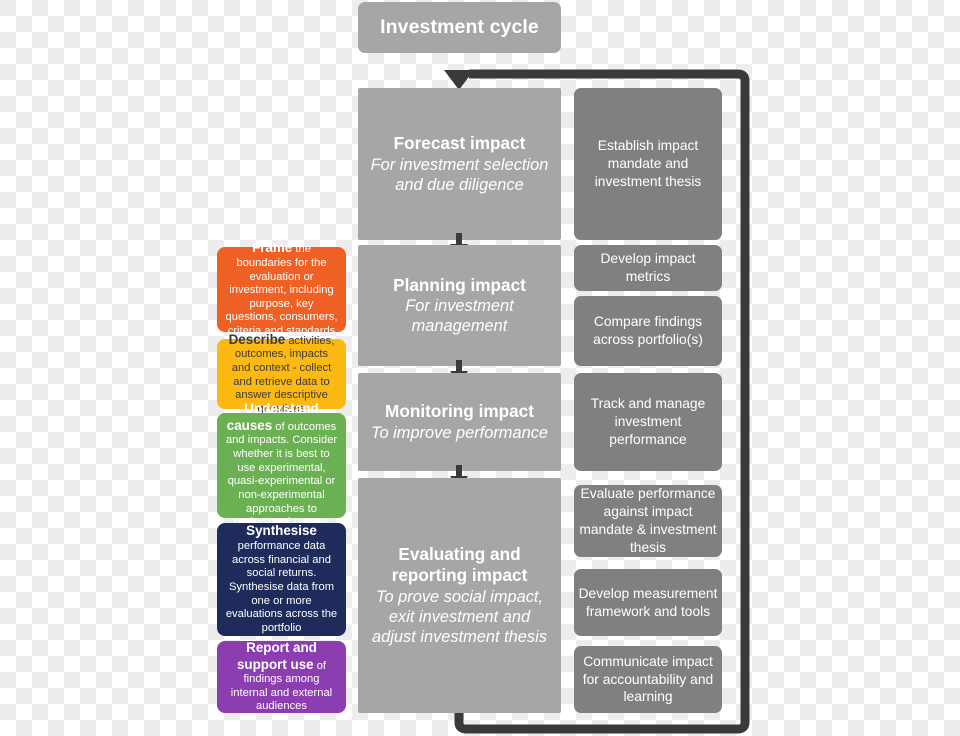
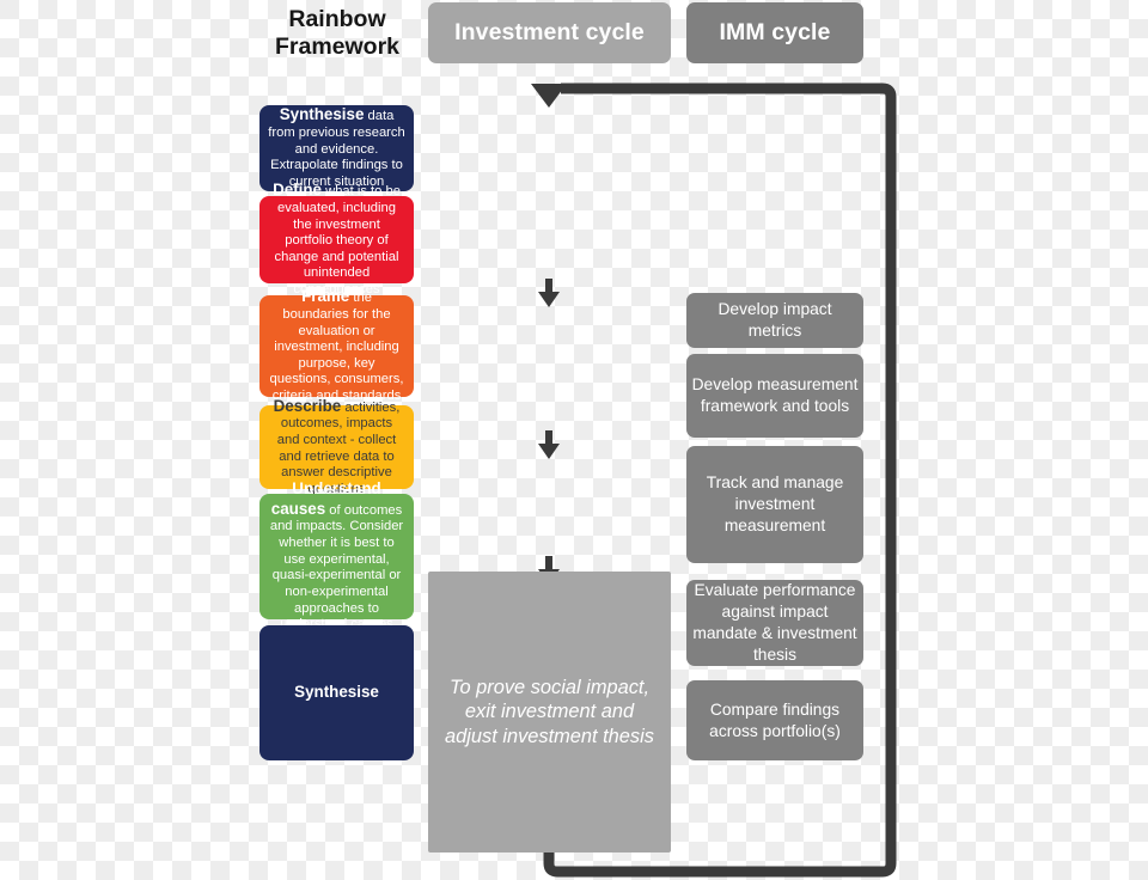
+ Rainbow Framework
  Investment cycle
+ IMM cycle
+ Synthesise data from previous research and evidence. Extrapolate findings to current situation
+ Define what is to be evaluated, including the investment portfolio theory of change and potential unintended consequences
  Frame the boundaries for the evaluation or investment, including purpose, key questions, consumers, criteria and standards
  Describe activities, outcomes, impacts and context - collect and retrieve data to answer descriptive questions
  Understand causes of outcomes and impacts. Consider whether it is best to use experimental, quasi-experimental or non-experimental approaches to
  Synthesise
- performance data across financial and social returns. Synthesise data from one or more evaluations across the portfolio
- Report and support use of findings among internal and external audiences
- Forecast impact
- For investment selection and due diligence
- Planning impact
- For investment management
- Monitoring impact
- To improve performance
- Evaluating and reporting impact
  To prove social impact, exit investment and adjust investment thesis
- Establish impact mandate and investment thesis
  Develop impact metrics
- Compare findings across portfolio(s)
+ Develop measurement framework and tools
- Track and manage investment performance
+ Track and manage investment measurement
  Evaluate performance against impact mandate & investment thesis
- Develop measurement framework and tools
+ Compare findings across portfolio(s)
- Communicate impact for accountability and learning
